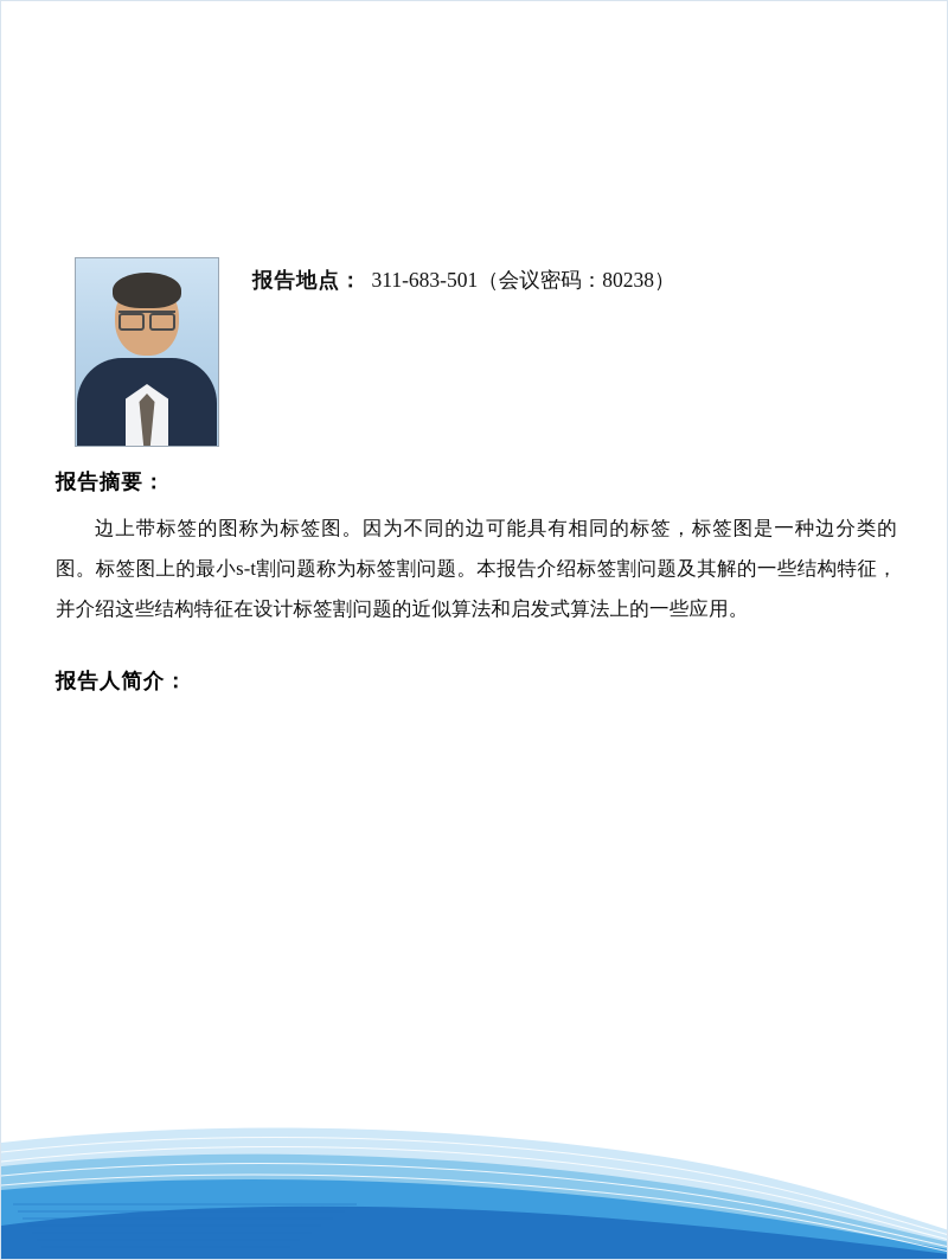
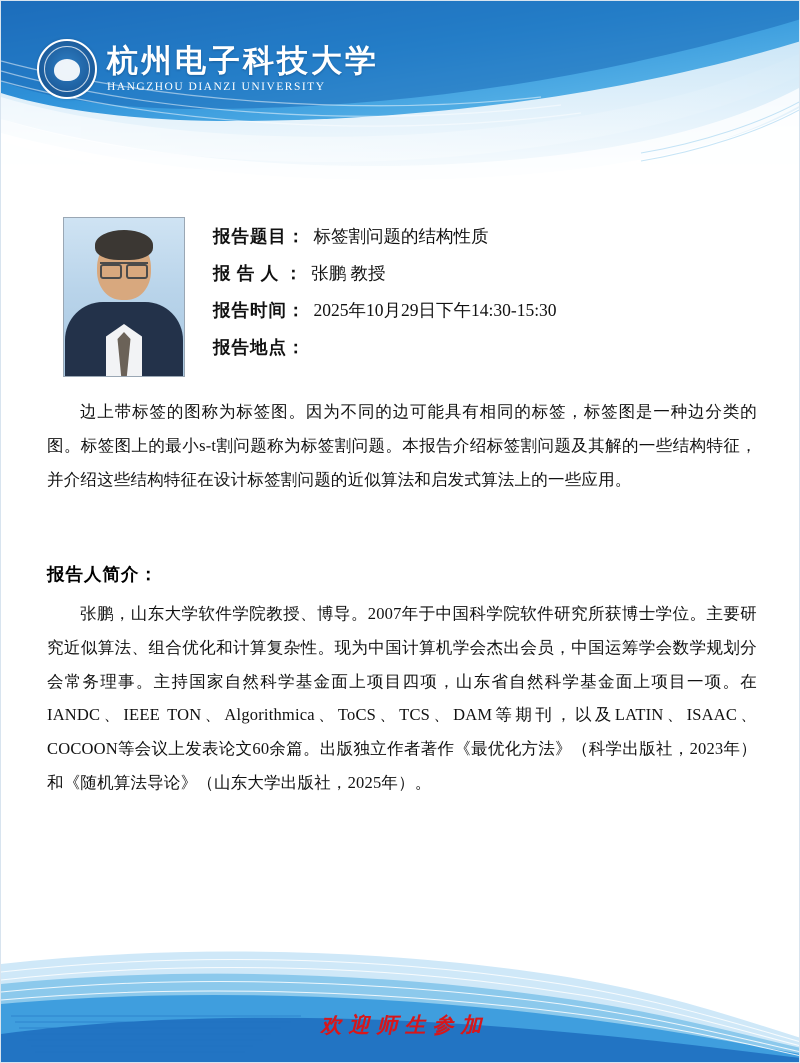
+ 杭州电子科技大学
+ HANGZHOU DIANZI UNIVERSITY
+ 报告题目：
+ 标签割问题的结构性质
+ 报 告 人 ：
+ 张鹏 教授
+ 报告时间：
+ 2025年10月29日下午14:30-15:30
  报告地点：
- 311-683-501（会议密码：80238）
- 报告摘要：
  边上带标签的图称为标签图。因为不同的边可能具有相同的标签，标签图是一种边分类的图。标签图上的最小s-t割问题称为标签割问题。本报告介绍标签割问题及其解的一些结构特征，并介绍这些结构特征在设计标签割问题的近似算法和启发式算法上的一些应用。
  报告人简介：
+ 张鹏，山东大学软件学院教授、博导。2007年于中国科学院软件研究所获博士学位。主要研究近似算法、组合优化和计算复杂性。现为中国计算机学会杰出会员，中国运筹学会数学规划分会常务理事。主持国家自然科学基金面上项目四项，山东省自然科学基金面上项目一项。在IANDC、IEEE TON、Algorithmica、ToCS、TCS、DAM等期刊，以及LATIN、ISAAC、COCOON等会议上发表论文60余篇。出版独立作者著作《最优化方法》（科学出版社，2023年）和《随机算法导论》（山东大学出版社，2025年）。
+ 欢迎师生参加
